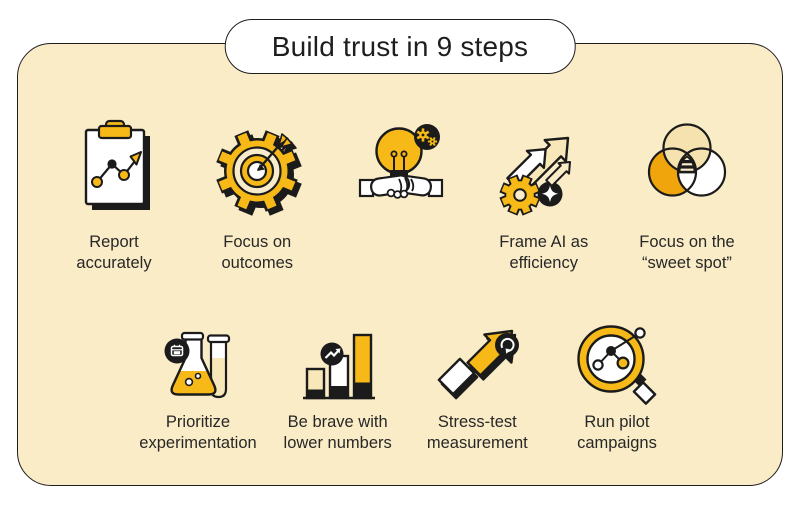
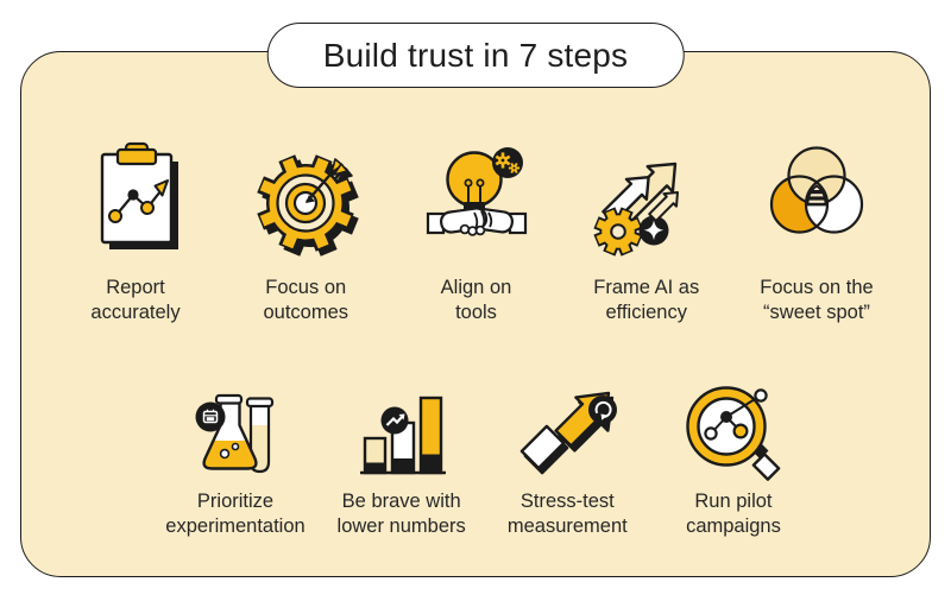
- Build trust in 9 steps
+ Build trust in 7 steps
  Report
  accurately
  Focus on
  outcomes
+ Align on
+ tools
  Frame AI as
  efficiency
  Focus on the
  “sweet spot”
  Prioritize
  experimentation
  Be brave with
  lower numbers
  Stress-test
  measurement
  Run pilot
  campaigns
